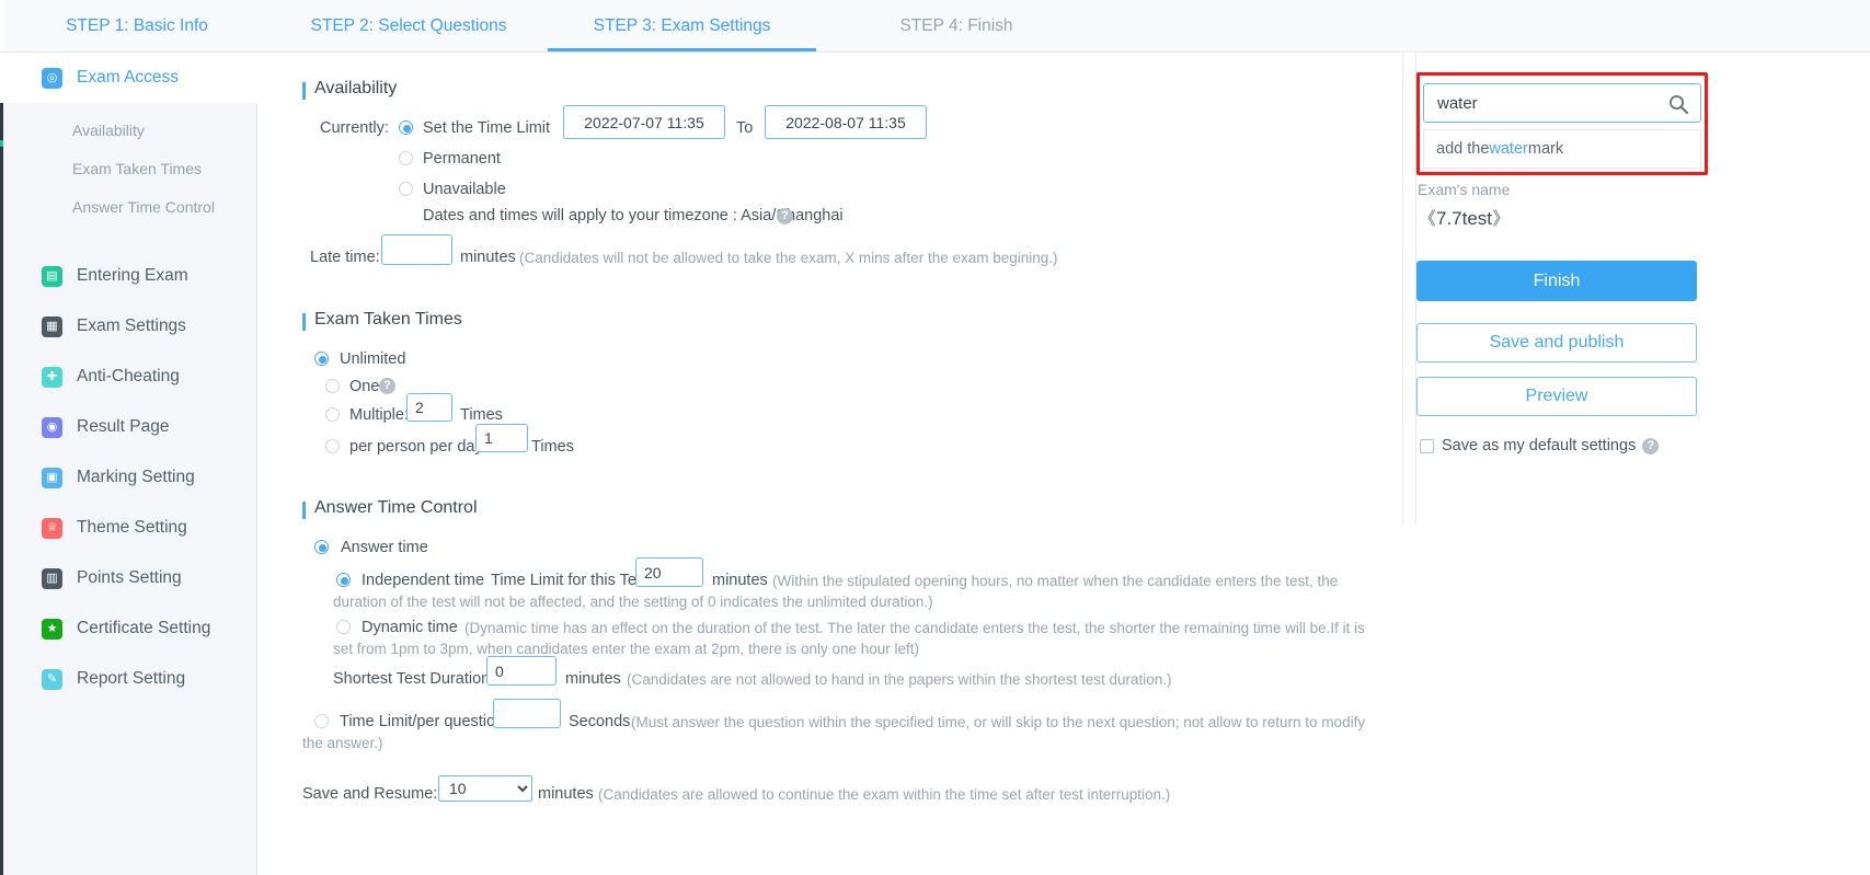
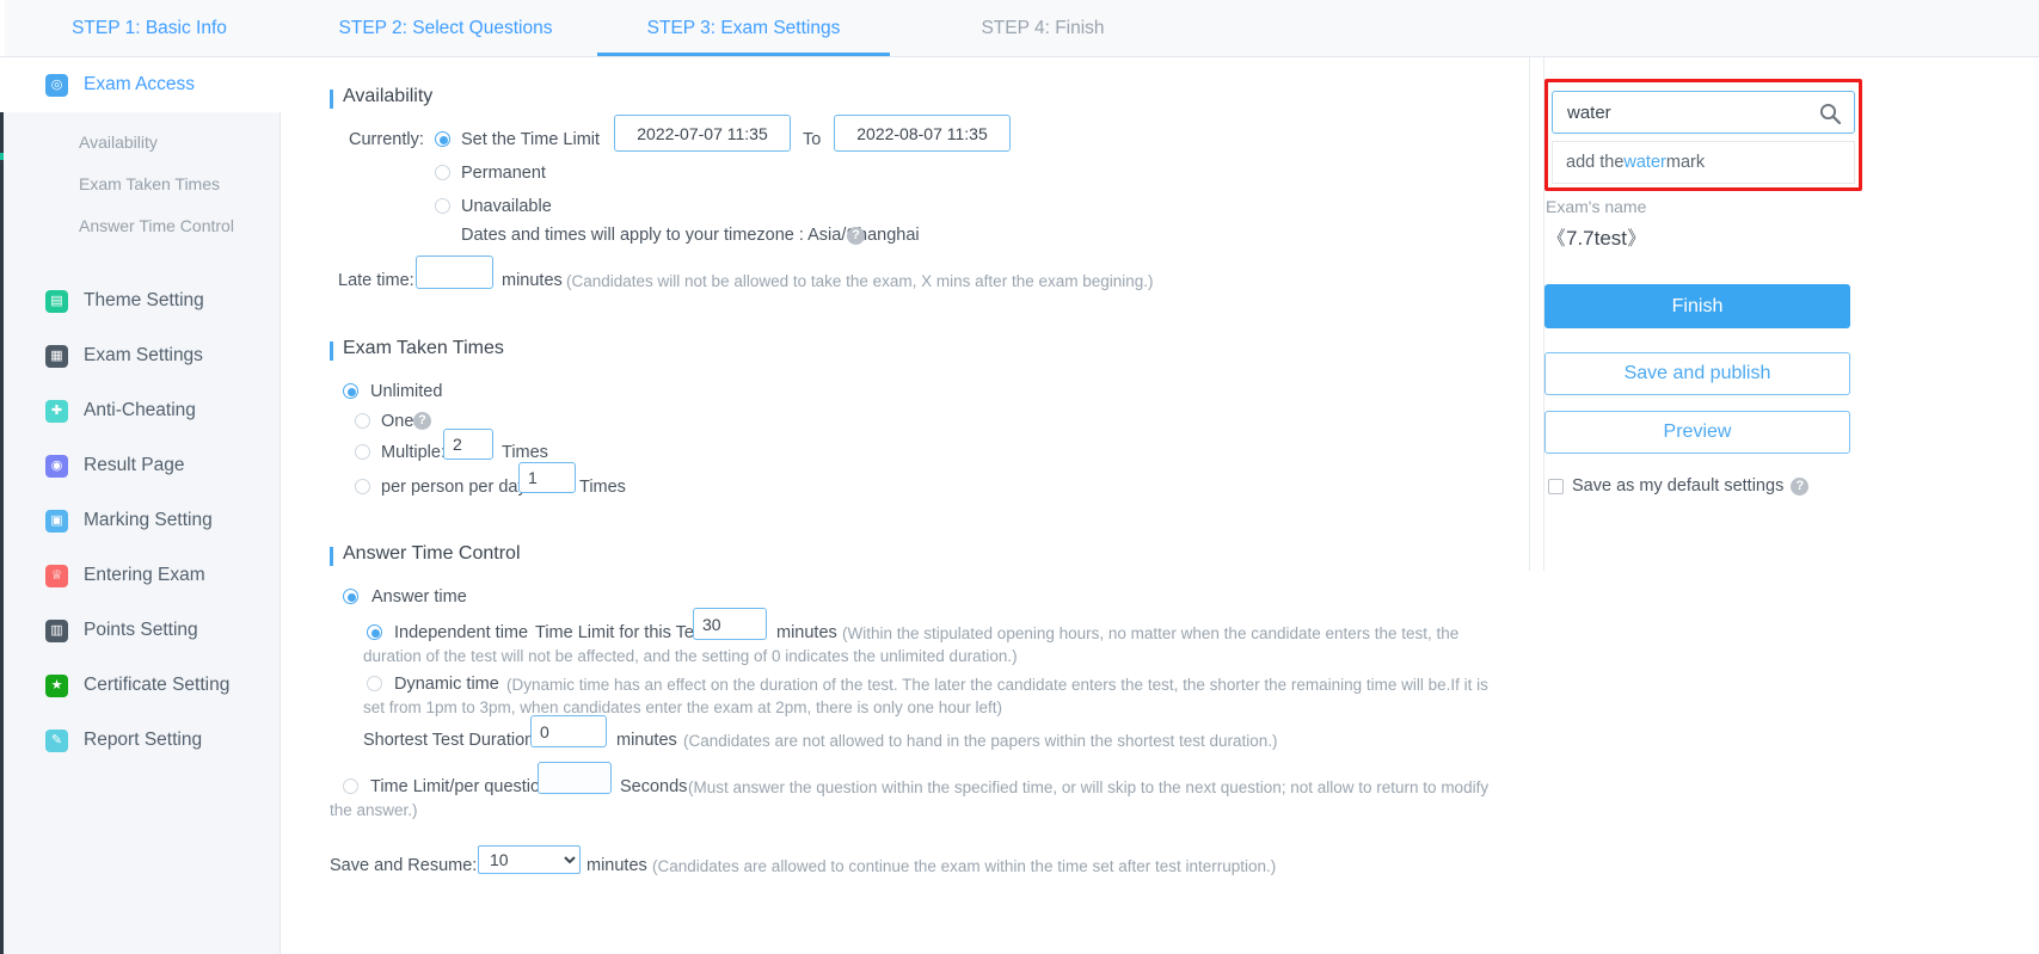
  STEP 1: Basic Info
  STEP 2: Select Questions
  STEP 3: Exam Settings
  STEP 4: Finish
  ◎
  Exam Access
  Availability
  Exam Taken Times
  Answer Time Control
  ▤
- Entering Exam
+ Theme Setting
  ▦
  Exam Settings
  ✚
  Anti-Cheating
  ◉
  Result Page
  ▣
  Marking Setting
  ♕
- Theme Setting
+ Entering Exam
  ▥
  Points Setting
  ★
  Certificate Setting
  ✎
  Report Setting
  Availability
  Currently:
  Set the Time Limit
  2022-07-07 11:35
  To
  2022-08-07 11:35
  Permanent
  Unavailable
  Dates and times will apply to your timezone : Asia/anghai
  ?
  Late time:
  minutes
  (Candidates will not be allowed to take the exam, X mins after the exam begining.)
  Exam Taken Times
  Unlimited
  One
  ?
  Multiple
  2
  Times
  per person per da
  1
  Times
  Answer Time Control
  Answer time
  Independent time
  Time Limit for this Te
- 20
+ 30
  minutes
  (Within the stipulated opening hours, no matter when the candidate enters the test, the
  duration of the test will not be affected, and the setting of 0 indicates the unlimited duration.)
  Dynamic time
  (Dynamic time has an effect on the duration of the test. The later the candidate enters the test, the shorter the remaining time will be.If it is
  set from 1pm to 3pm, when candidates enter the exam at 2pm, there is only one hour left)
  Shortest Test Duratio
  0
  minutes
  (Candidates are not allowed to hand in the papers within the shortest test duration.)
  Time Limit/per questio
  Seconds
  (Must answer the question within the specified time, or will skip to the next question; not allow to return to modify
  the answer.)
  Save and Resume:
  10
  minutes
  (Candidates are allowed to continue the exam within the time set after test interruption.)
  water
  add the
  water
  mark
  Exam's name
  《7.7test》
  Finish
  Save and publish
  Preview
  Save as my default settings
  ?
